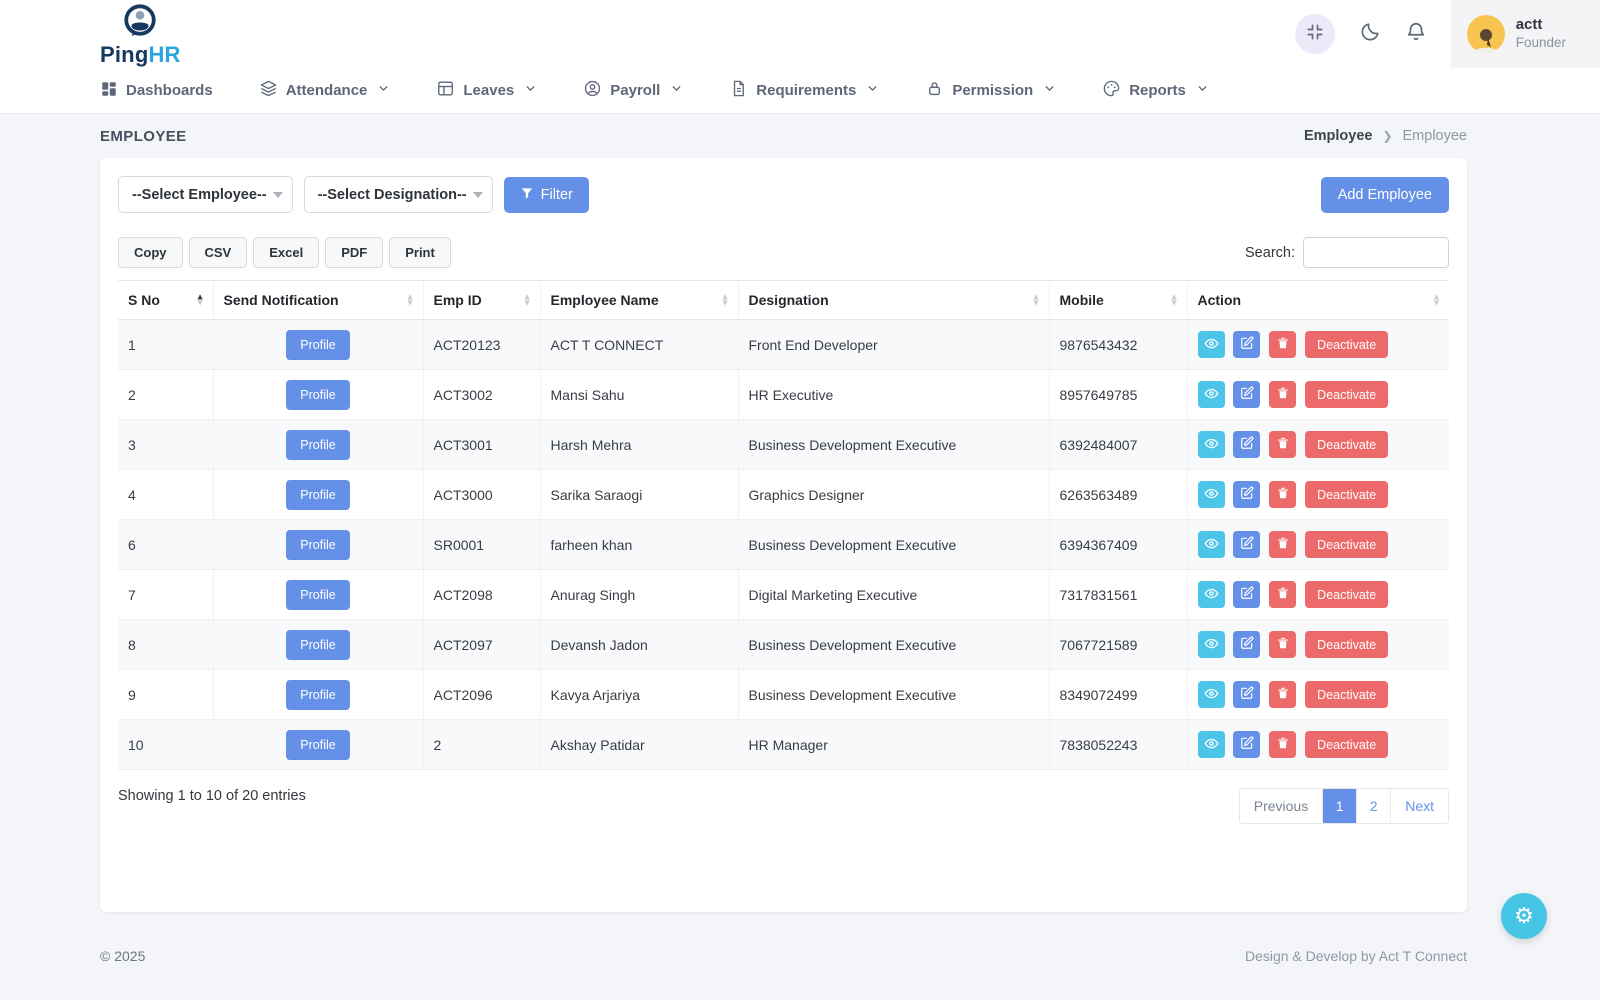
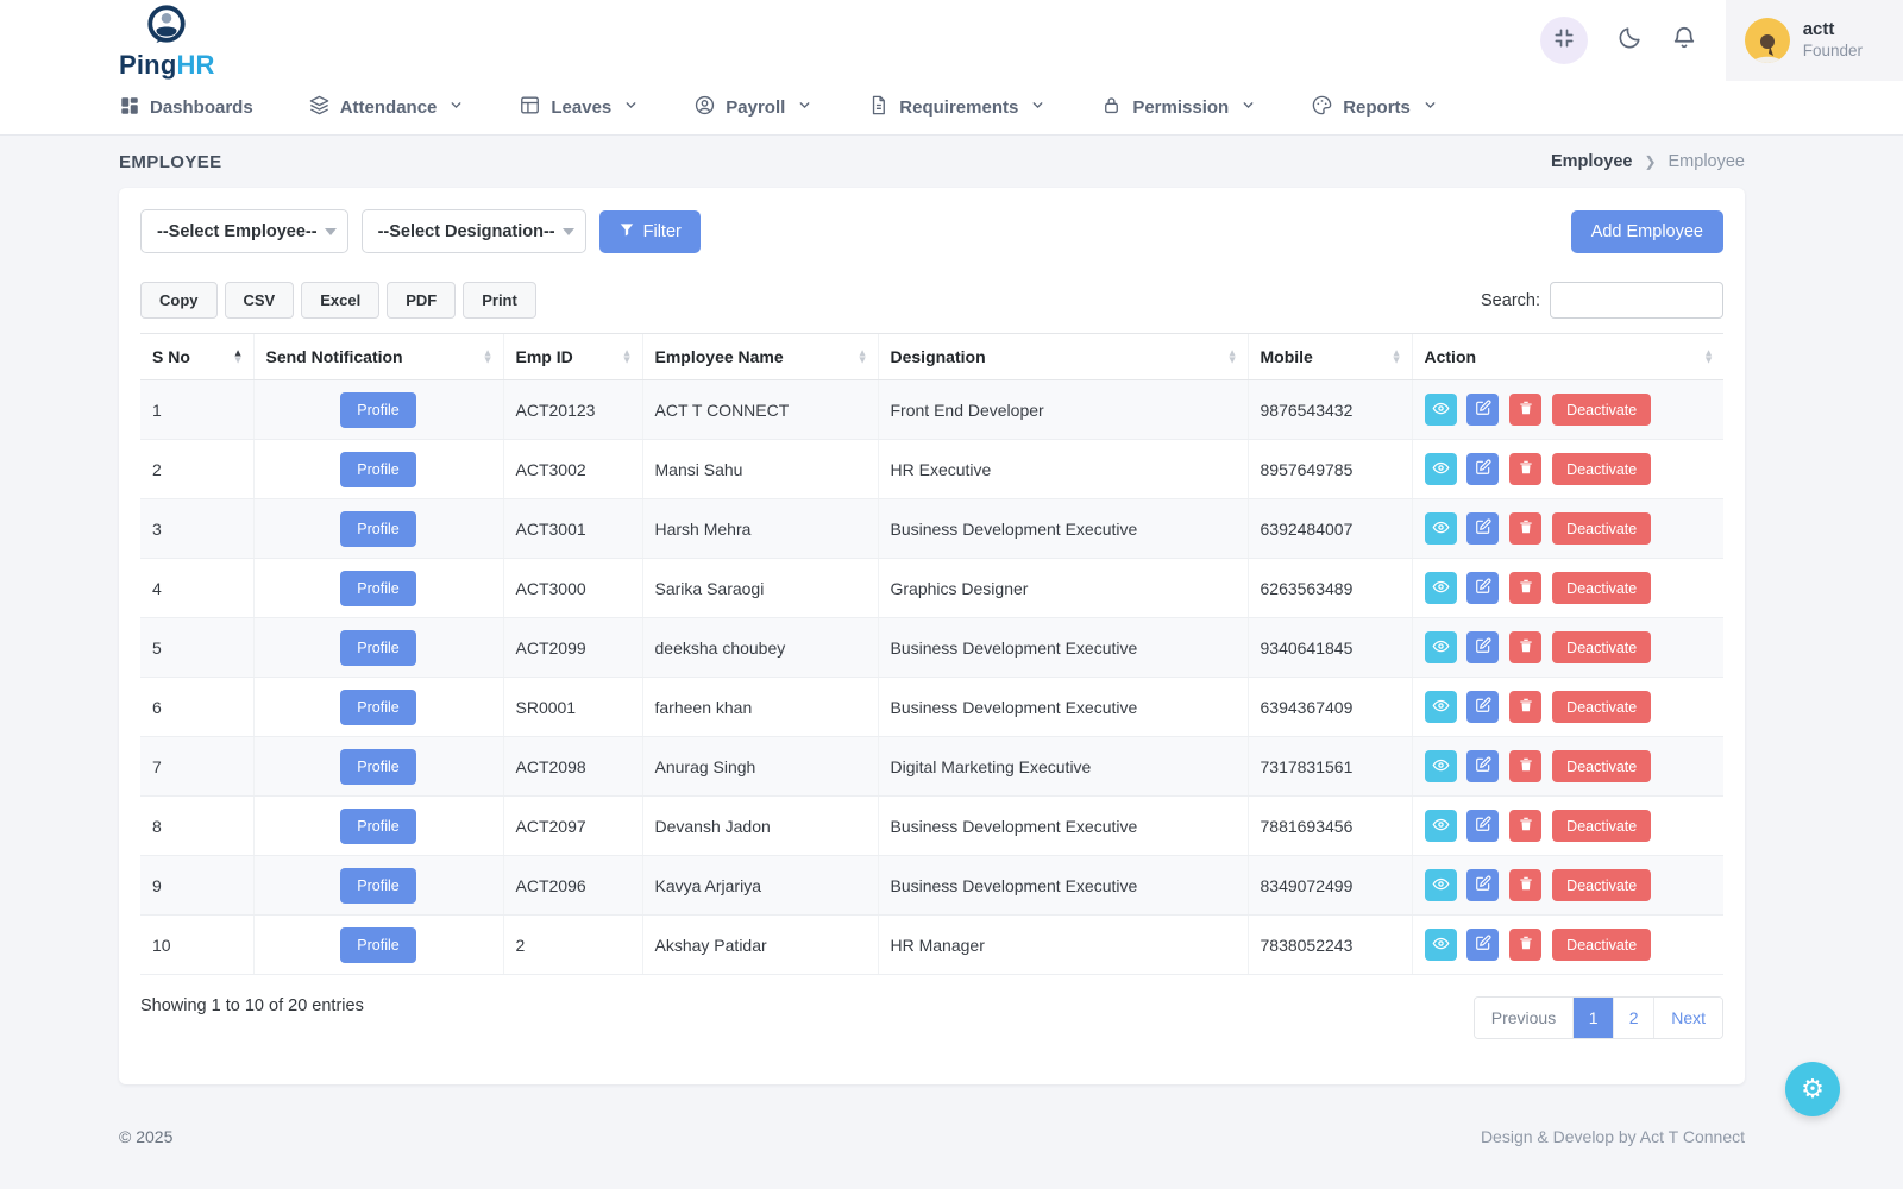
  PingHR
  actt
  Founder
  Dashboards
  Attendance
  Leaves
  Payroll
  Requirements
  Permission
  Reports
  EMPLOYEE
  Employee
  ❯
  Employee
  --Select Employee--
  --Select Designation--
  Filter
  Add Employee
  Copy
  CSV
  Excel
  PDF
  Print
  Search:
  S No ▲▼	Send Notification ▲▼	Emp ID ▲▼	Employee Name ▲▼	Designation ▲▼	Mobile ▲▼	Action ▲▼
  1	Profile	ACT20123	ACT T CONNECT	Front End Developer	9876543432	Deactivate
  2	Profile	ACT3002	Mansi Sahu	HR Executive	8957649785	Deactivate
  3	Profile	ACT3001	Harsh Mehra	Business Development Executive	6392484007	Deactivate
  4	Profile	ACT3000	Sarika Saraogi	Graphics Designer	6263563489	Deactivate
+ 5	Profile	ACT2099	deeksha choubey	Business Development Executive	9340641845	Deactivate
  6	Profile	SR0001	farheen khan	Business Development Executive	6394367409	Deactivate
  7	Profile	ACT2098	Anurag Singh	Digital Marketing Executive	7317831561	Deactivate
- 8	Profile	ACT2097	Devansh Jadon	Business Development Executive	7067721589	Deactivate
+ 8	Profile	ACT2097	Devansh Jadon	Business Development Executive	7881693456	Deactivate
  9	Profile	ACT2096	Kavya Arjariya	Business Development Executive	8349072499	Deactivate
  10	Profile	2	Akshay Patidar	HR Manager	7838052243	Deactivate
  Showing 1 to 10 of 20 entries
  Previous
  1
  2
  Next
  © 2025
  Design & Develop by Act T Connect
  ⚙
